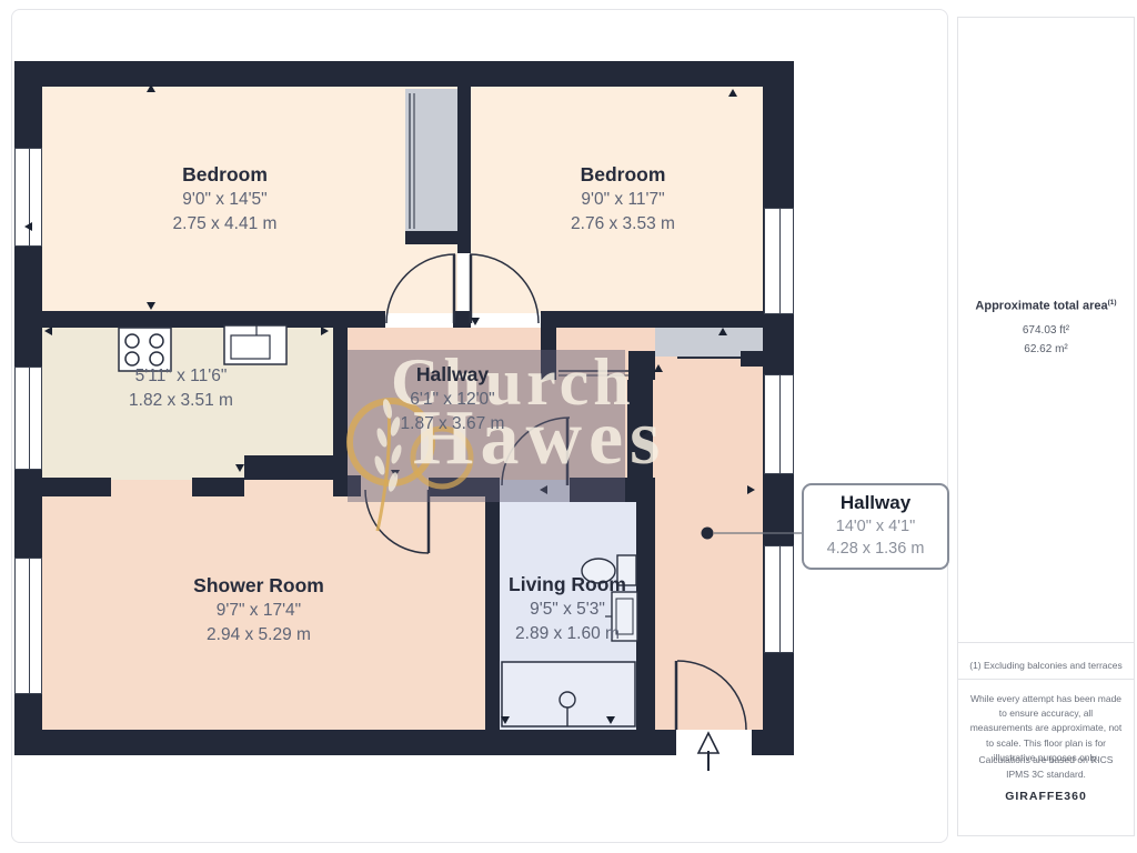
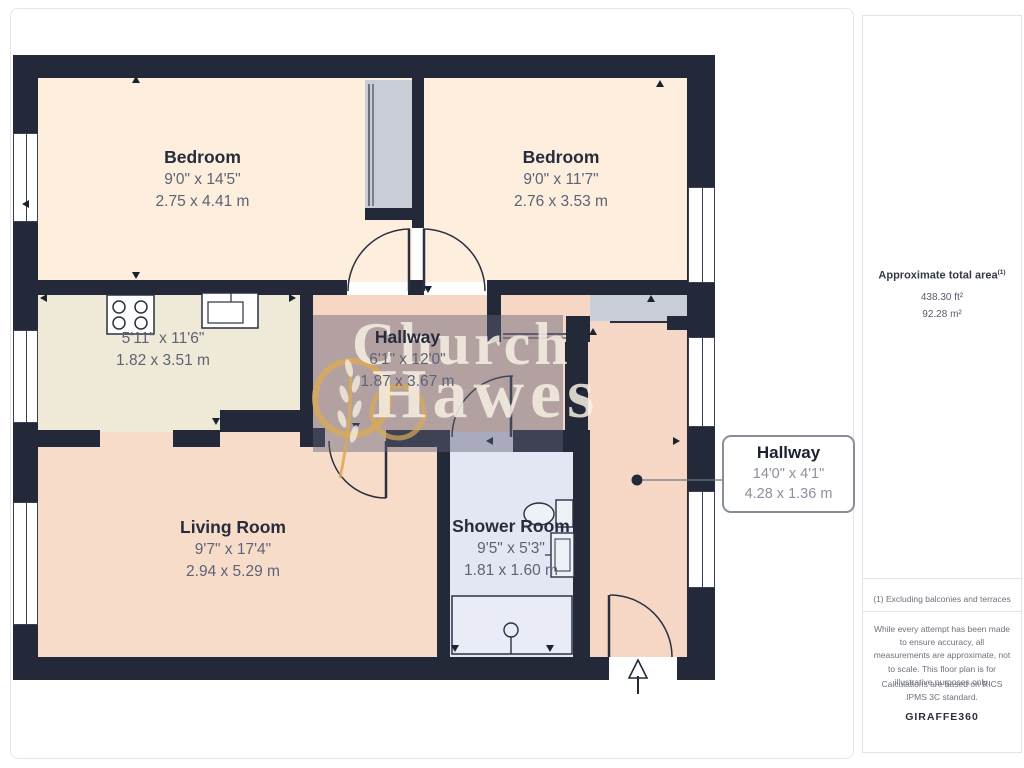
  Church
  Hawes
  Bedroom
  9'0" x 14'5"
  2.75 x 4.41 m
  Bedroom
  9'0" x 11'7"
  2.76 x 3.53 m
  5'11" x 11'6"
  1.82 x 3.51 m
  Hallway
  6'1" x 12'0"
  1.87 x 3.67 m
- Shower Room
+ Living Room
  9'7" x 17'4"
  2.94 x 5.29 m
- Living Room
+ Shower Room
  9'5" x 5'3"
- 2.89 x 1.60 m
+ 1.81 x 1.60 m
  Hallway
  14'0" x 4'1"
  4.28 x 1.36 m
  Approximate total area
- 674.03 ft²
+ 438.30 ft²
- 62.62 m²
+ 92.28 m²
  (1) Excluding balconies and terraces
  While every attempt has been made to ensure accuracy, all measurements are approximate, not to scale. This floor plan is for illustrative purposes only.
  Calculations are based on RICS IPMS 3C standard.
  GIRAFFE360
